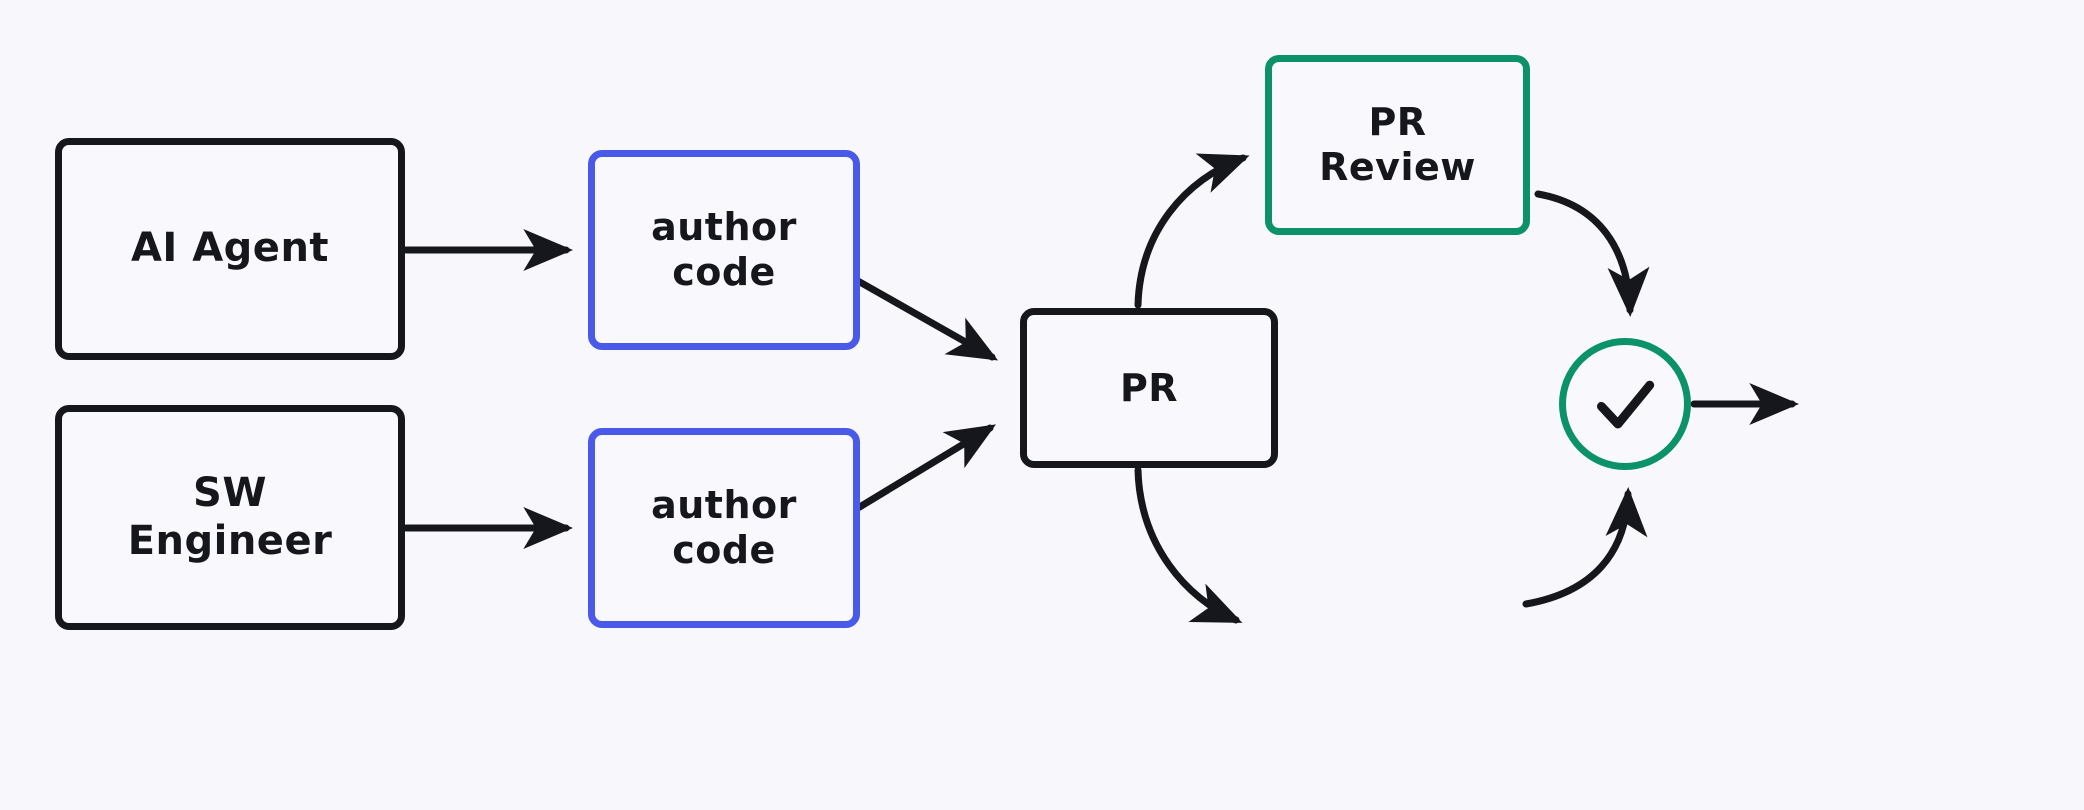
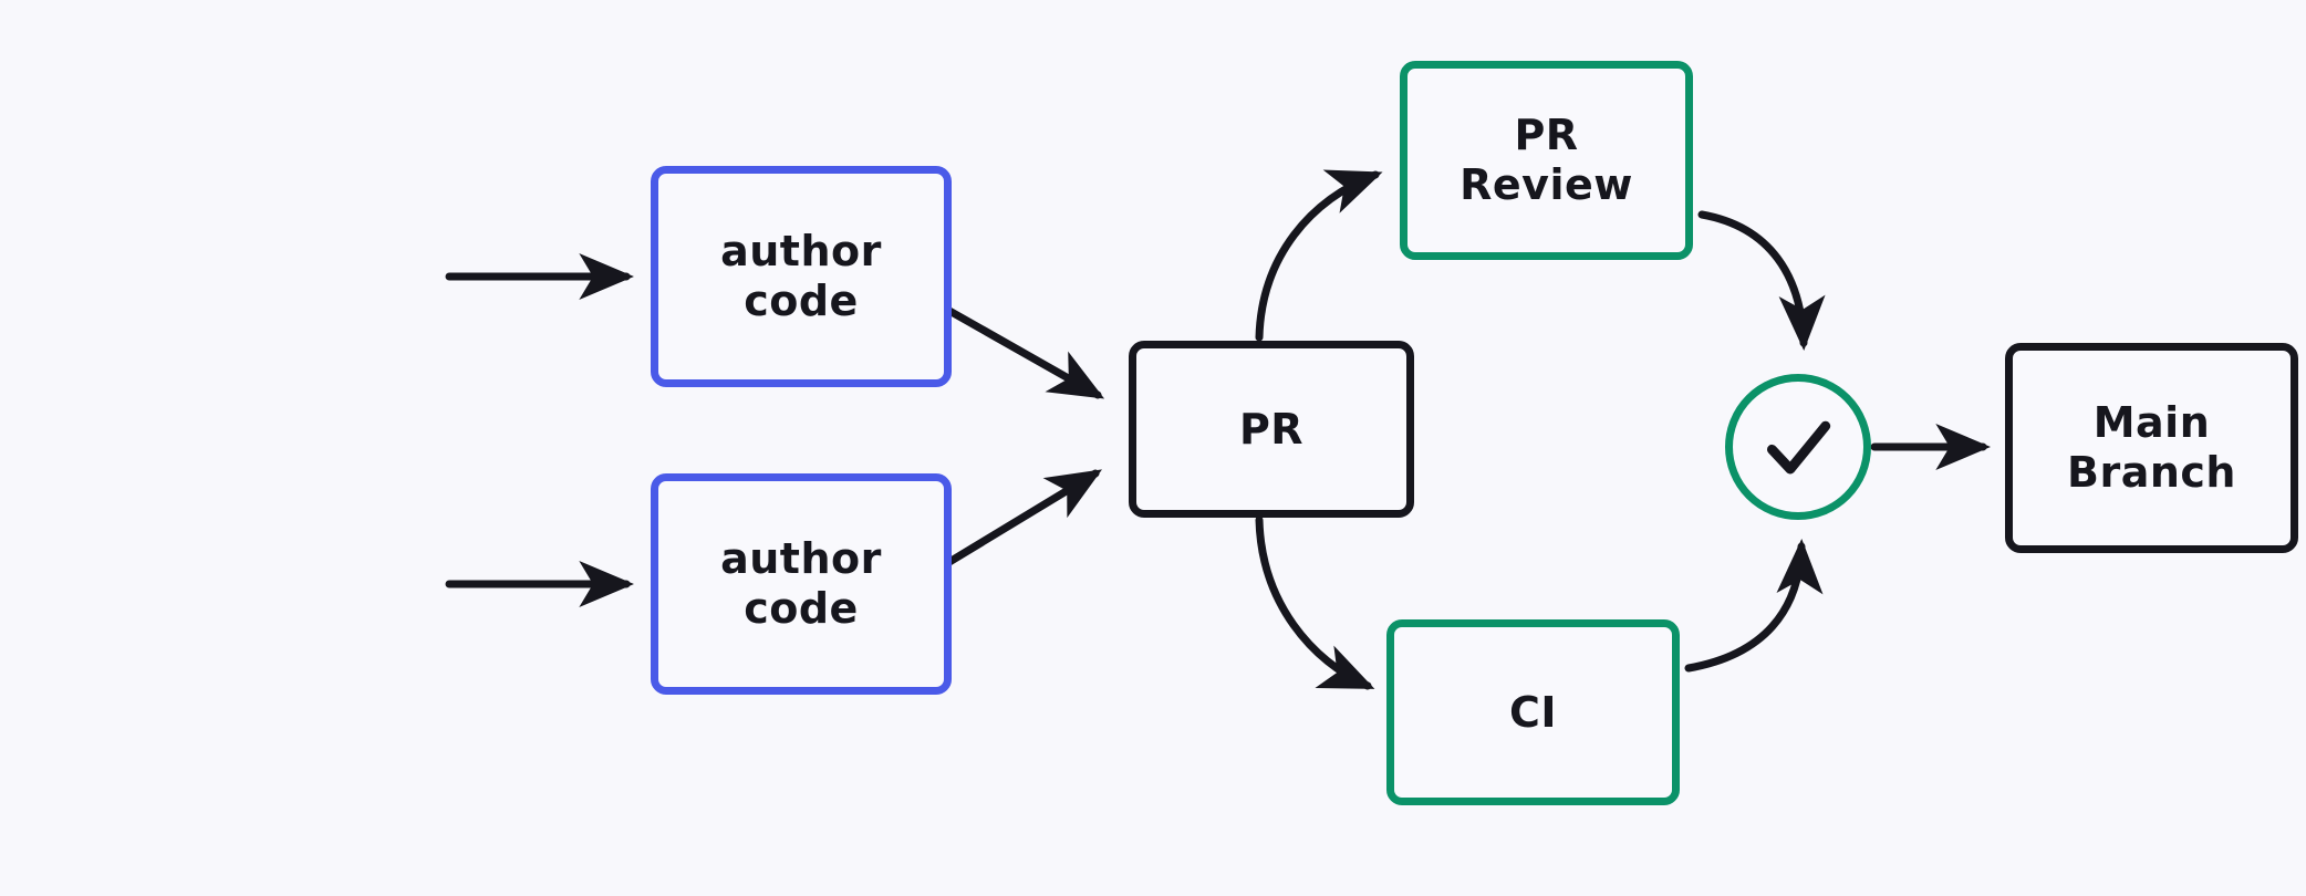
- AI Agent
- SW
- Engineer
  author
  code
  author
  code
  PR
  PR
  Review
+ CI
+ Main
+ Branch
